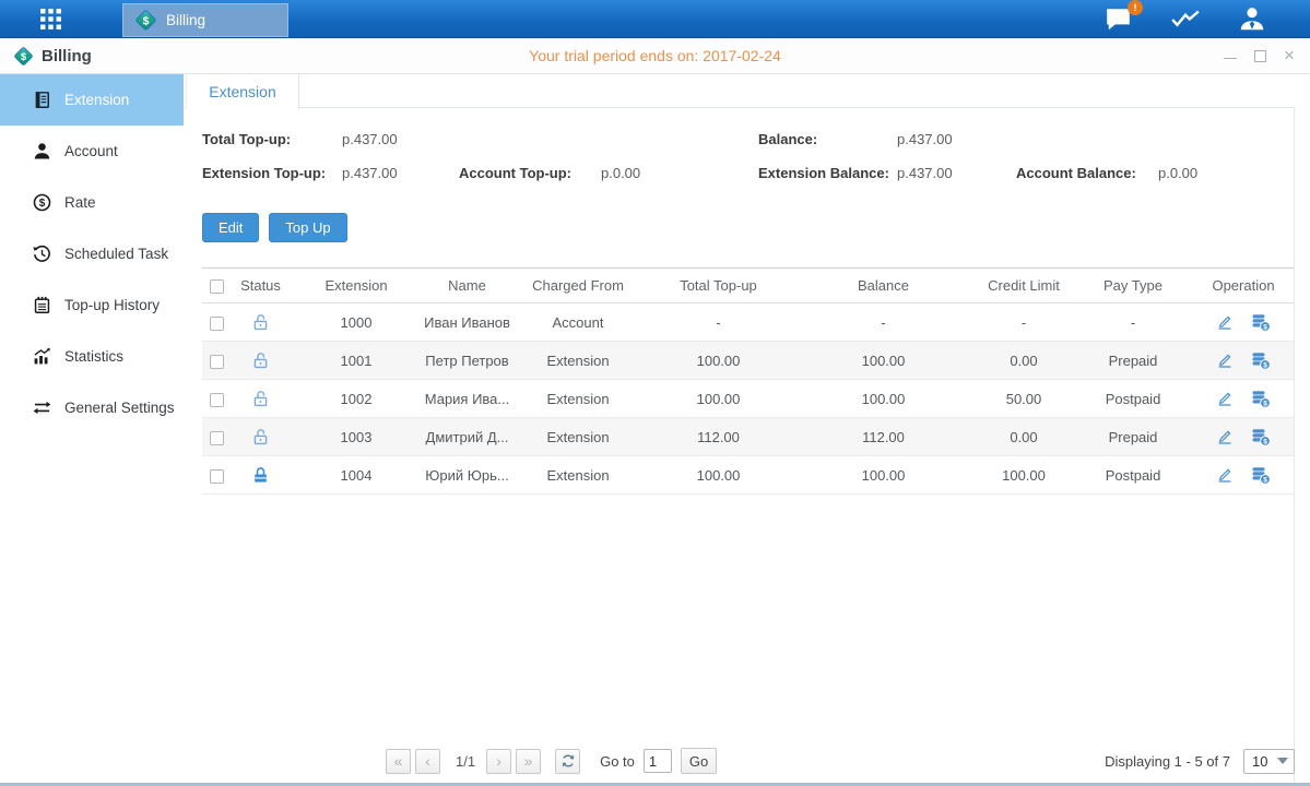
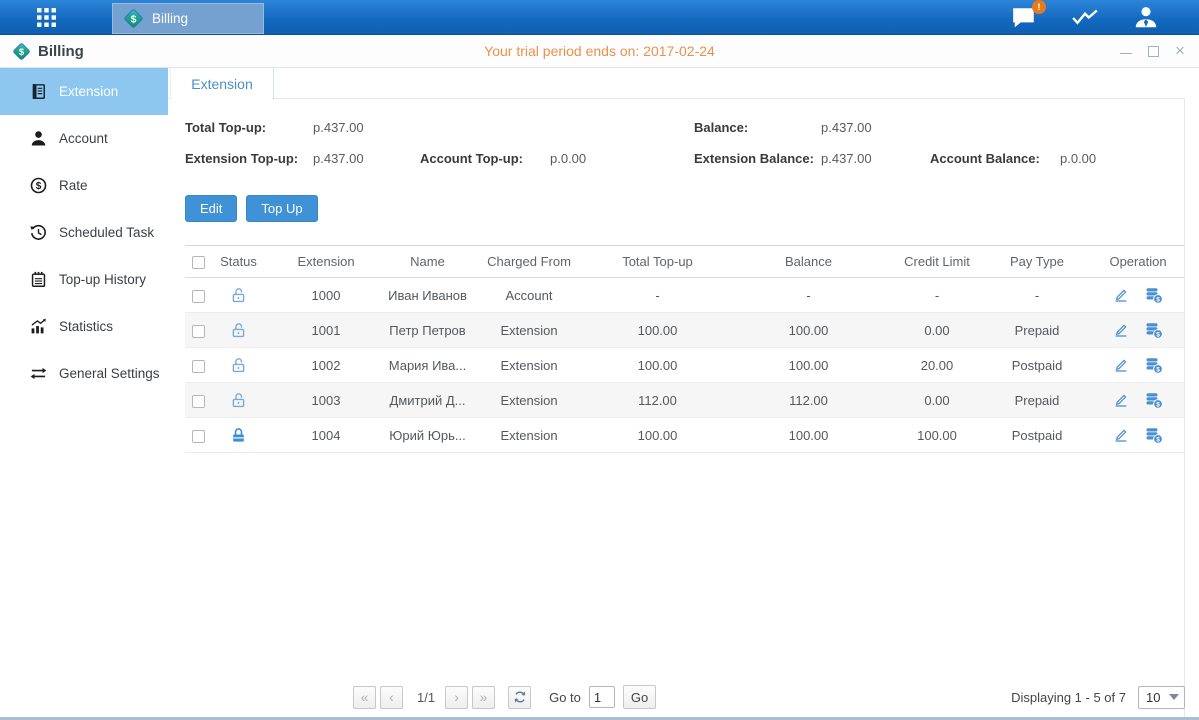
  $
  Billing
  !
  $
  Billing
  Your trial period ends on: 2017-02-24
  ×
  Extension
  Account
  $
  Rate
  Scheduled Task
  Top-up History
  Statistics
  General Settings
  Extension
  Total Top-up:
  p.437.00
  Balance:
  p.437.00
  Extension Top-up:
  p.437.00
  Account Top-up:
  p.0.00
  Extension Balance:
  p.437.00
  Account Balance:
  p.0.00
  Edit
  Top Up
  	Status	Extension	Name	Charged From	Total Top-up	Balance	Credit Limit	Pay Type	Operation
  		1000	Иван Иванов	Account	-	-	-	-
  		1001	Петр Петров	Extension	100.00	100.00	0.00	Prepaid
- 		1002	Мария Ива...	Extension	100.00	100.00	50.00	Postpaid
+ 		1002	Мария Ива...	Extension	100.00	100.00	20.00	Postpaid
  		1003	Дмитрий Д...	Extension	112.00	112.00	0.00	Prepaid
  		1004	Юрий Юрь...	Extension	100.00	100.00	100.00	Postpaid
  «
  ‹
  1/1
  ›
  »
  Go to
  1
  Go
  Displaying 1 - 5 of 7
  10
